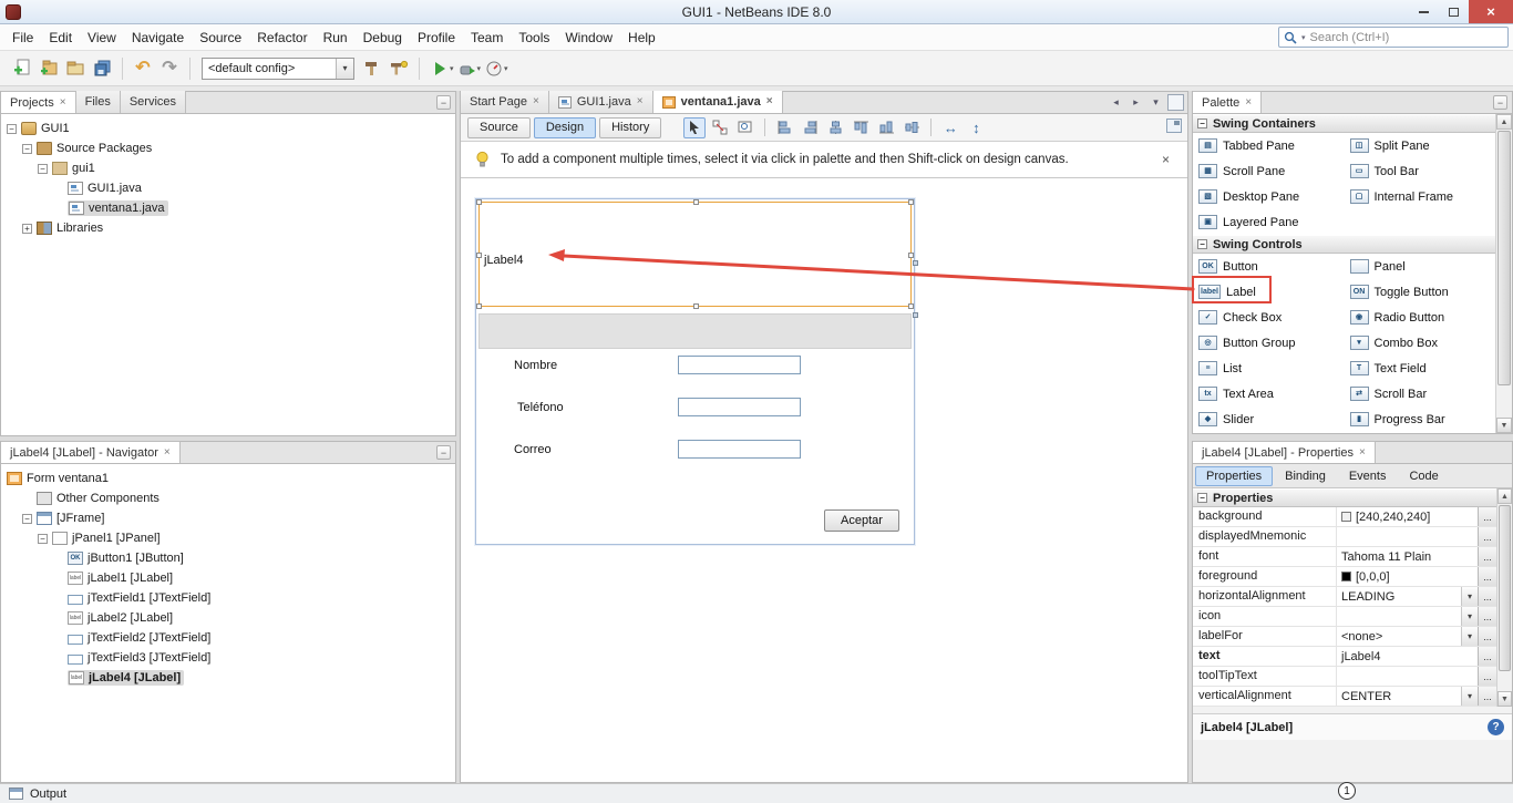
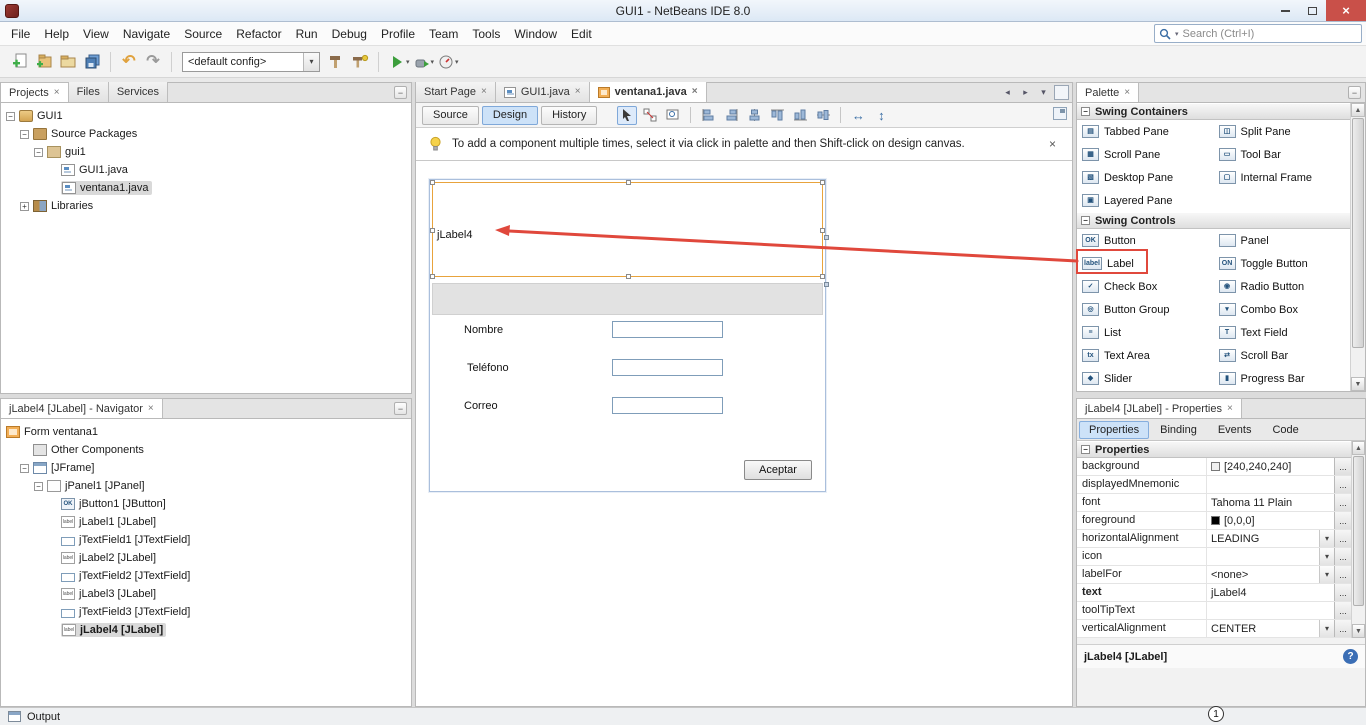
  GUI1 - NetBeans IDE 8.0
  ×
  File
- Edit
+ Help
  View
  Navigate
  Source
  Refactor
  Run
  Debug
  Profile
  Team
  Tools
  Window
- Help
+ Edit
  Search (Ctrl+I)
  ↶
  ↷
  <default config>
  ▾
  Projects
  ×
  Files
  Services
  −
  −
  GUI1
  −
  Source Packages
  −
  gui1
  GUI1.java
  ventana1.java
  +
  Libraries
  jLabel4 [JLabel] - Navigator
  ×
  −
  Form ventana1
  Other Components
  −
  [JFrame]
  −
  jPanel1 [JPanel]
  jButton1 [JButton]
  jLabel1 [JLabel]
  jTextField1 [JTextField]
  jLabel2 [JLabel]
  jTextField2 [JTextField]
+ jLabel3 [JLabel]
  jTextField3 [JTextField]
  jLabel4 [JLabel]
  Start Page
  ×
  GUI1.java
  ×
  ventana1.java
  ×
  ◂
  ▸
  ▾
  Source
  Design
  History
  ↔
  ↕
  To add a component multiple times, select it via click in palette and then Shift-click on design canvas.
  ×
  jLabel4
  Nombre
  Teléfono
  Correo
  Aceptar
  Palette
  ×
  −
  −
  Swing Containers
  Tabbed Pane
  Split Pane
  Scroll Pane
  Tool Bar
  Desktop Pane
  Internal Frame
  Layered Pane
  −
  Swing Controls
  Button
  Panel
  Label
  Toggle Button
  Check Box
  Radio Button
  Button Group
  Combo Box
  List
  Text Field
  Text Area
  Scroll Bar
  Slider
  Progress Bar
  jLabel4 [JLabel] - Properties
  ×
  Properties
  Binding
  Events
  Code
  −
  Properties
  background
  [240,240,240]
  ...
  displayedMnemonic
  ...
  font
  Tahoma 11 Plain
  ...
  foreground
  [0,0,0]
  ...
  horizontalAlignment
  LEADING
  ▾
  ...
  icon
  ▾
  ...
  labelFor
  <none>
  ▾
  ...
  text
  jLabel4
  ...
  toolTipText
  ...
  verticalAlignment
  CENTER
  ▾
  ...
  jLabel4 [JLabel]
  ?
  Output
  1
